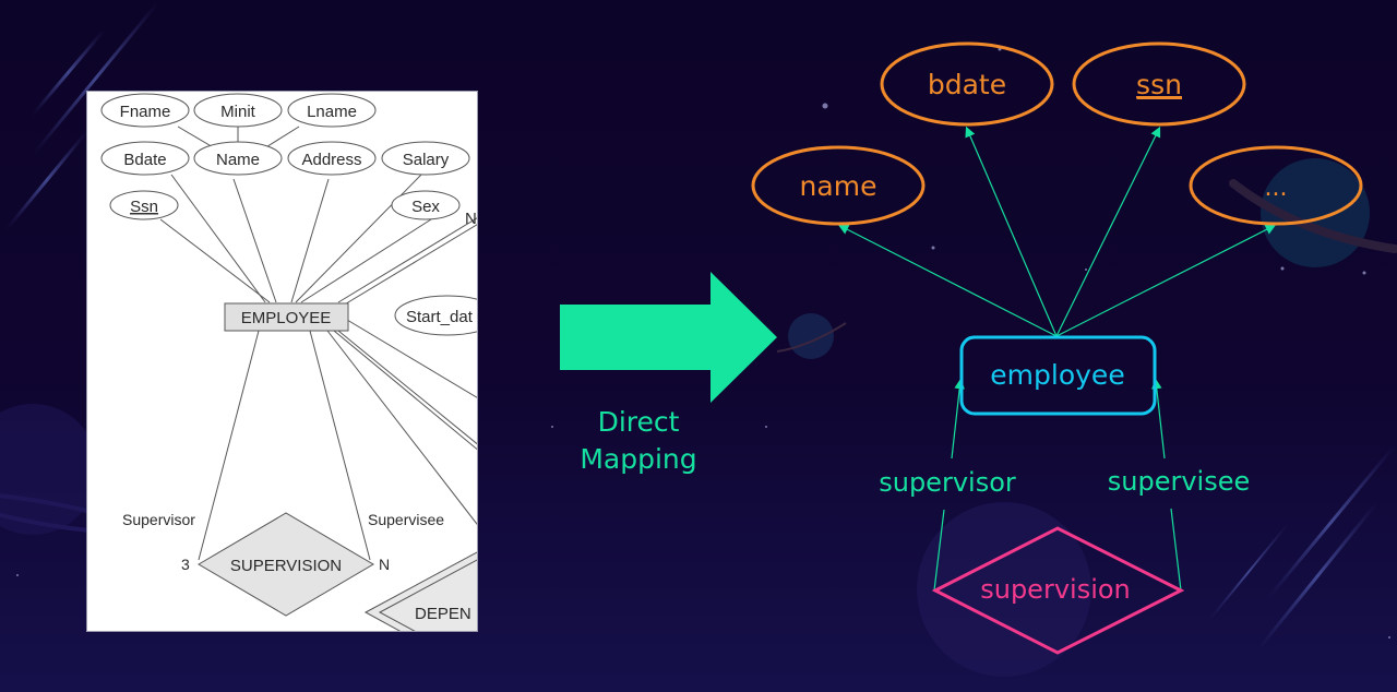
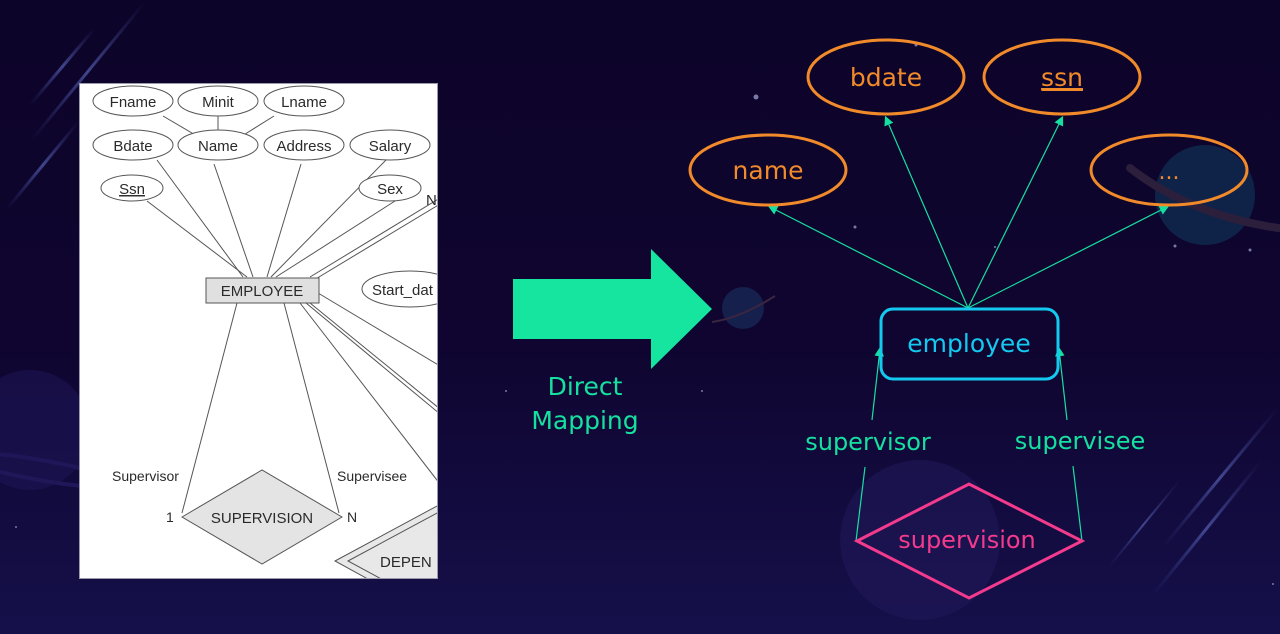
  Fname
  Minit
  Lname
  Bdate
  Name
  Address
  Salary
  Ssn
  Sex
  N
  Start_dat
  EMPLOYEE
  Supervisor
  Supervisee
- 3
+ 1
  N
  SUPERVISION
  DEPEN
  Direct
  Mapping
  bdate
  ssn
  name
  ...
  employee
  supervisor
  supervisee
  supervision
